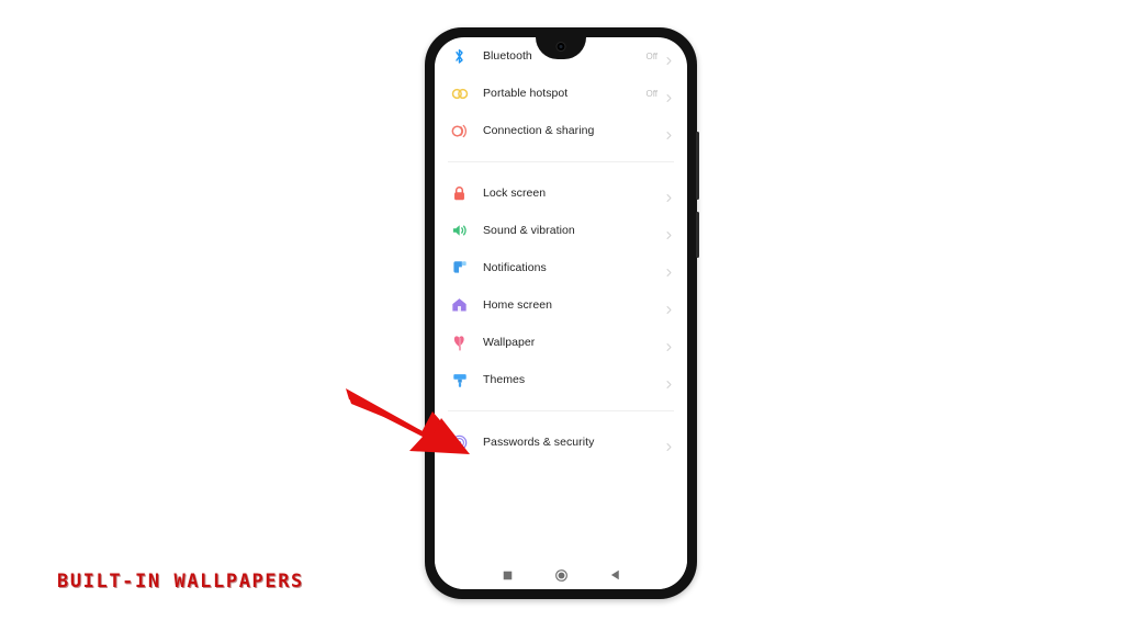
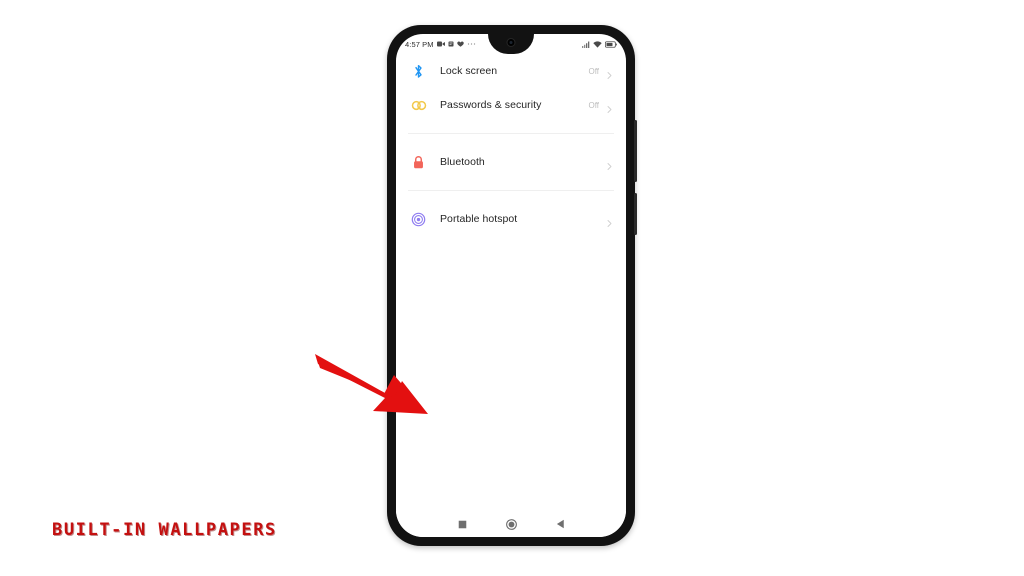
+ 4:57 PM
- Bluetooth
+ Lock screen
  Off
- Portable hotspot
+ Passwords & security
  Off
- Connection & sharing
- Lock screen
+ Bluetooth
- Sound & vibration
- Notifications
- Home screen
- Wallpaper
- Themes
- Passwords & security
+ Portable hotspot
  BUILT-IN WALLPAPERS
